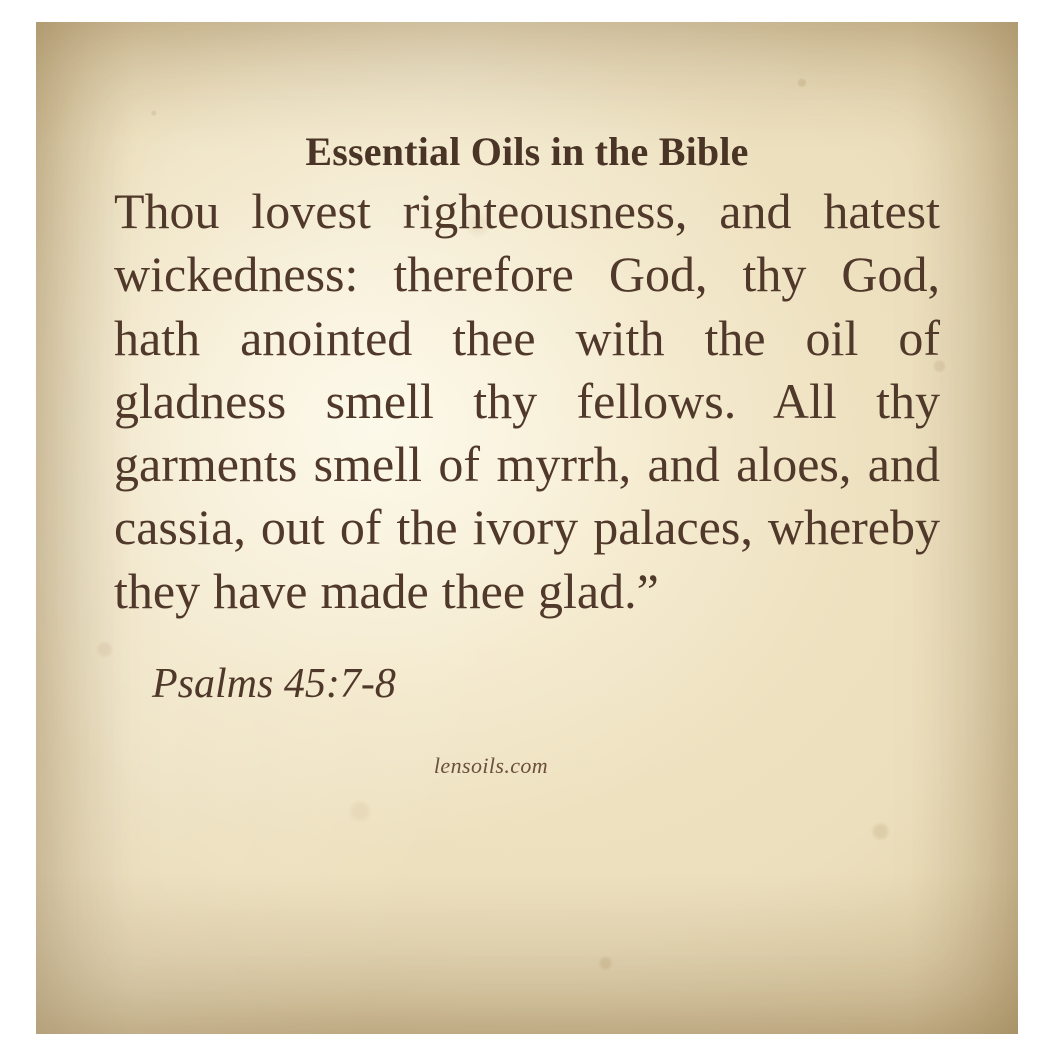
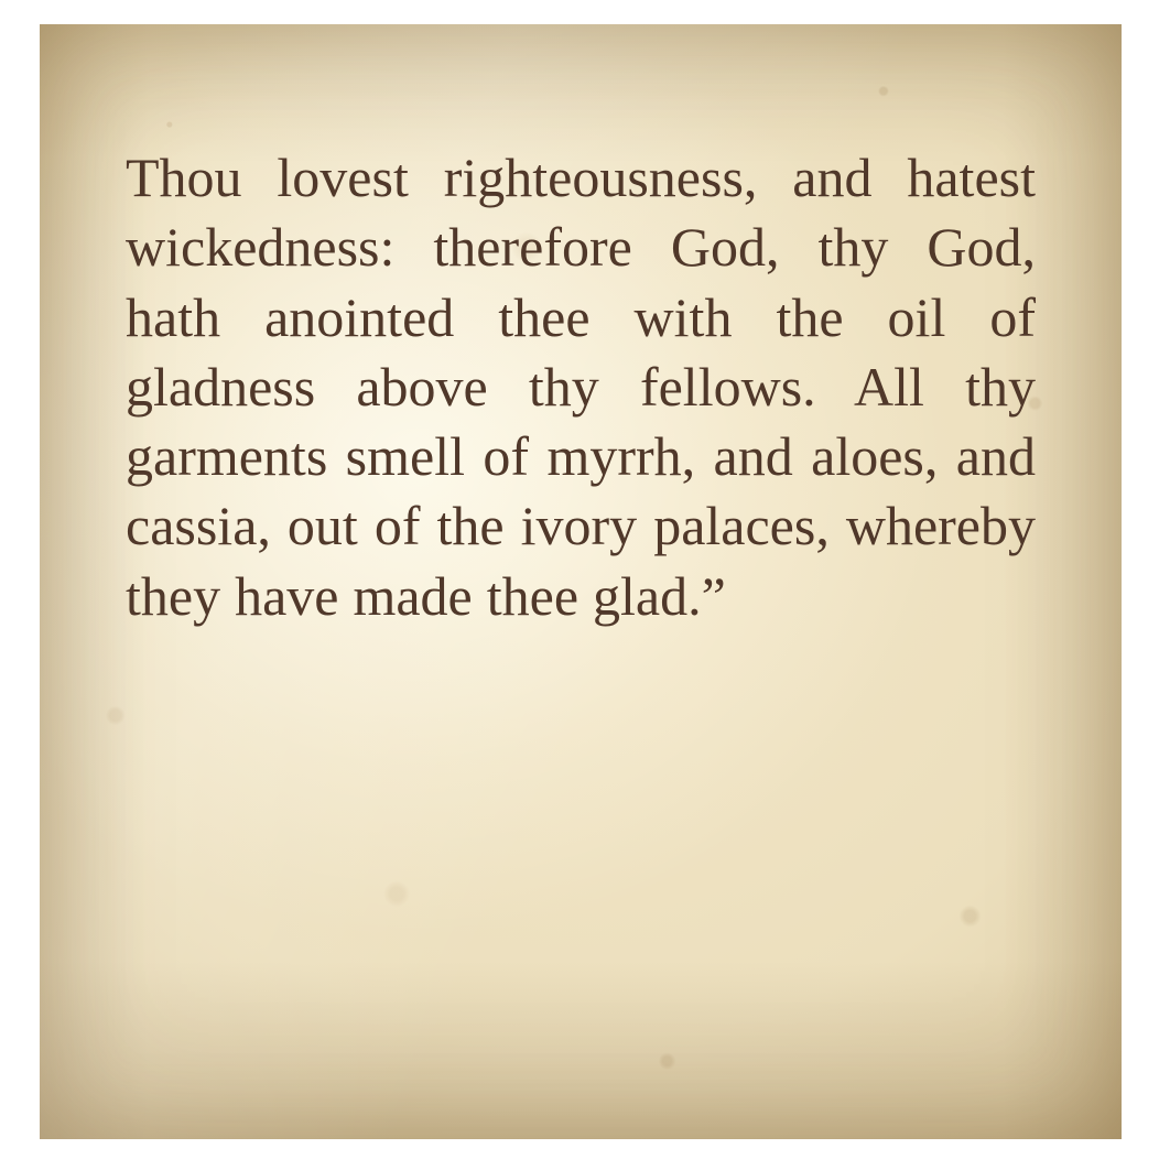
- Essential Oils in the Bible
- Thou lovest righteousness, and hatest wickedness: therefore God, thy God, hath anointed thee with the oil of gladness smell thy fellows. All thy garments smell of myrrh, and aloes, and cassia, out of the ivory palaces, whereby they have made thee glad.”
+ Thou lovest righteousness, and hatest wickedness: therefore God, thy God, hath anointed thee with the oil of gladness above thy fellows. All thy garments smell of myrrh, and aloes, and cassia, out of the ivory palaces, whereby they have made thee glad.”
- Psalms 45:7-8
- lensoils.com
